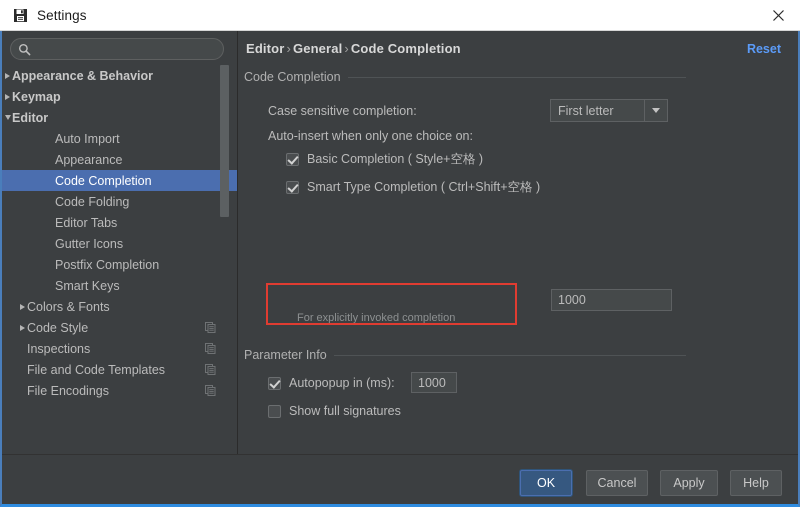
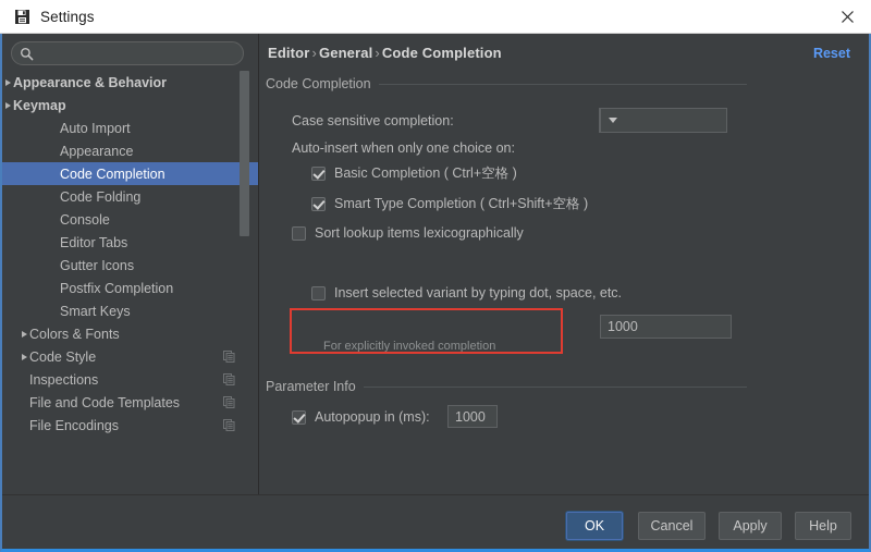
  Settings
  Appearance & Behavior
  Keymap
- Editor
  Auto Import
  Appearance
  Code Completion
  Code Folding
+ Console
  Editor Tabs
  Gutter Icons
  Postfix Completion
  Smart Keys
  Colors & Fonts
  Code Style
  Inspections
  File and Code Templates
  File Encodings
  Editor › General › Code Completion
  Reset
  Code Completion
  Case sensitive completion:
- First letter
  Auto-insert when only one choice on:
- Basic Completion ( Style+空格 )
+ Basic Completion ( Ctrl+空格 )
  Smart Type Completion ( Ctrl+Shift+空格 )
+ Sort lookup items lexicographically
+ Insert selected variant by typing dot, space, etc.
  For explicitly invoked completion
  1000
  Parameter Info
  Autopopup in (ms):
  1000
- Show full signatures
  OK
  Cancel
  Apply
  Help
